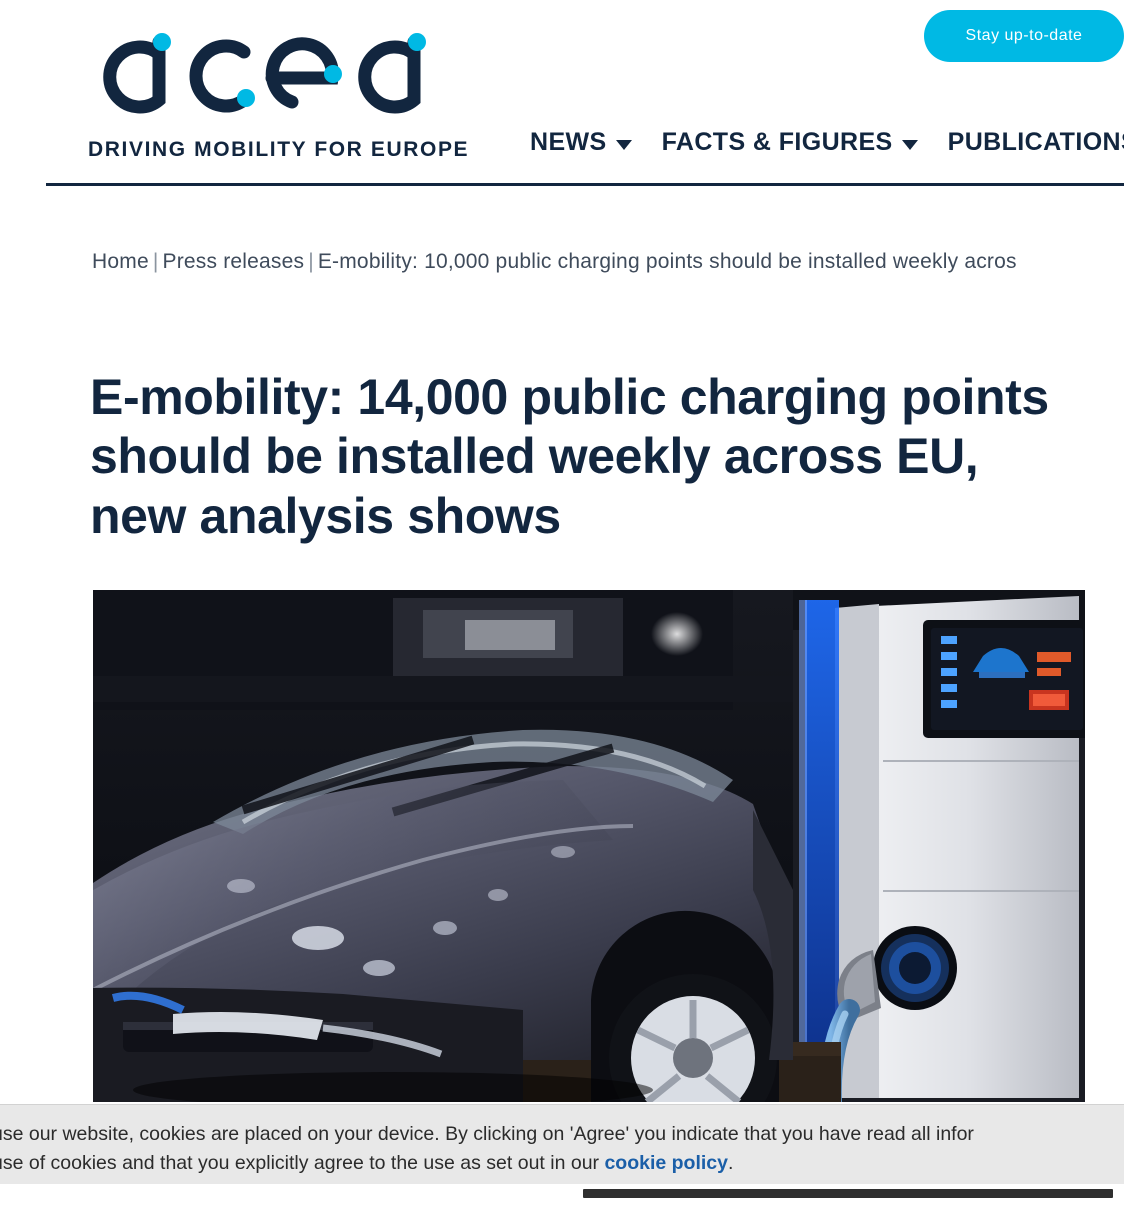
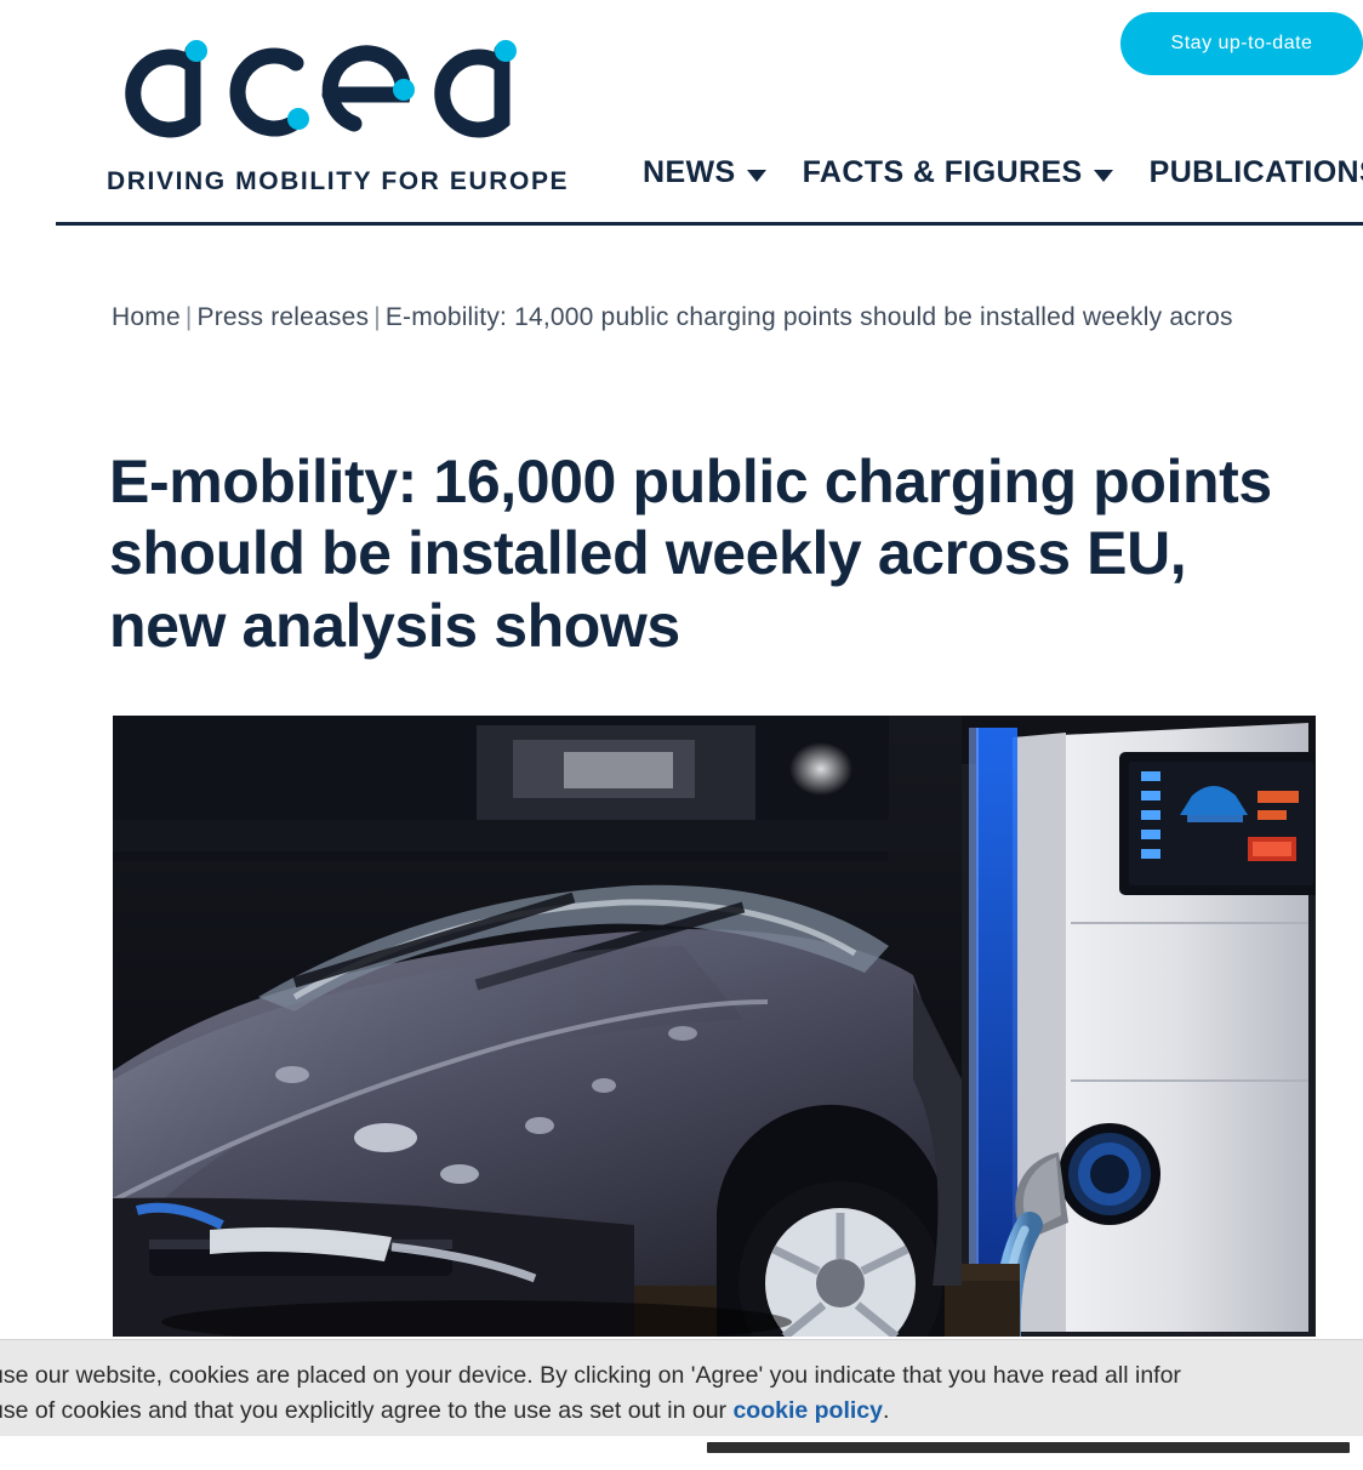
  DRIVING MOBILITY FOR EUROPE
  Stay up-to-date
  NEWS
  FACTS & FIGURES
  PUBLICATION
- Home | Press releases | E-mobility: 10,000 public charging points should be installed weekly acros
+ Home | Press releases | E-mobility: 14,000 public charging points should be installed weekly acros
- E-mobility: 14,000 public charging points should be installed weekly across EU, new analysis shows
+ E-mobility: 16,000 public charging points should be installed weekly across EU, new analysis shows
  se our website, cookies are placed on your device. By clicking on 'Agree' you indicate that you have read all infor
  se of cookies and that you explicitly agree to the use as set out in our cookie policy.
